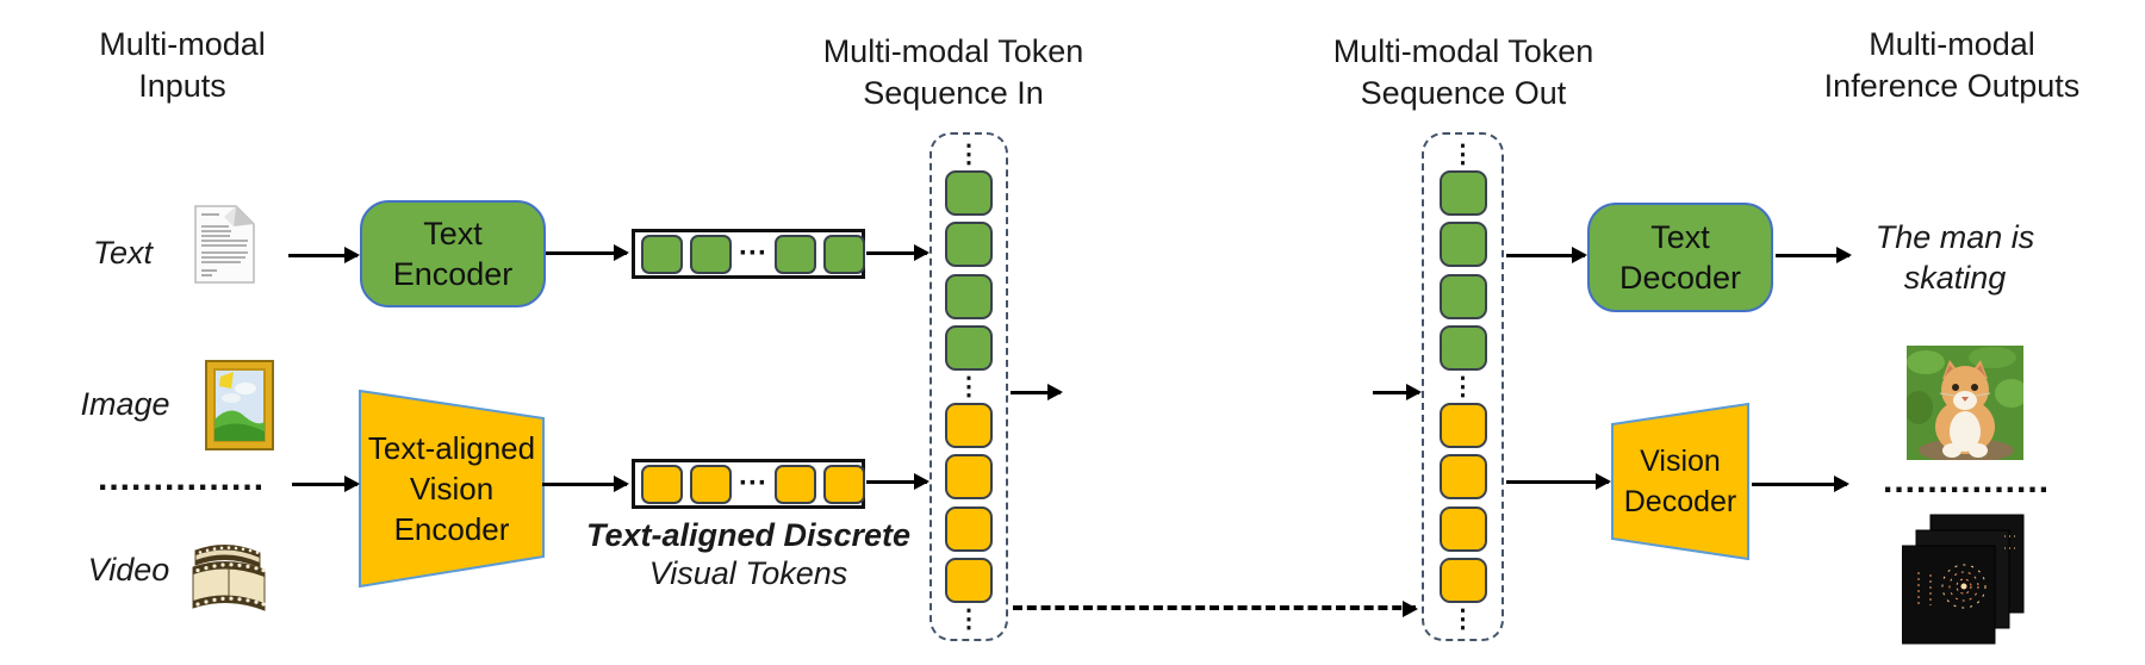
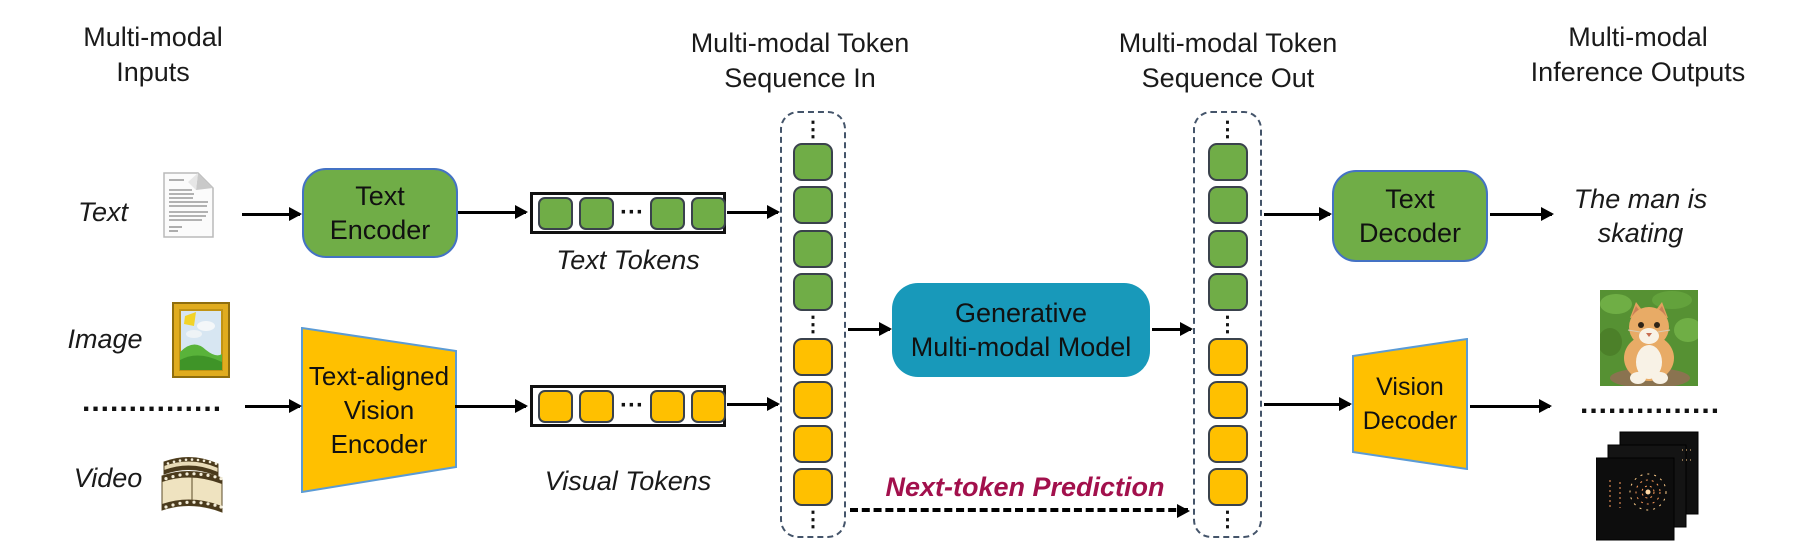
  Multi-modal
  Inputs
  Multi-modal Token
  Sequence In
  Multi-modal Token
  Sequence Out
  Multi-modal
  Inference Outputs
  Text
  Image
  Video
  ...............
  Text
  Encoder
  Text-aligned
  Vision
  Encoder
  ···
+ Text Tokens
  ···
- Text-aligned Discrete
  Visual Tokens
  ⋮
  ⋮
  ⋮
  ⋮
  ⋮
  ⋮
+ Generative
+ Multi-modal Model
+ Next-token Prediction
  Text
  Decoder
  Vision
  Decoder
  The man is
  skating
  ...............
